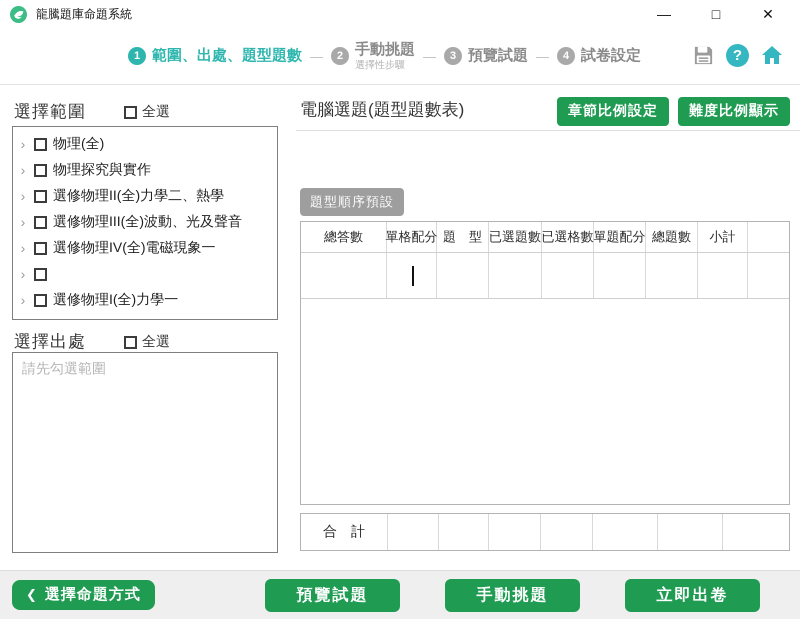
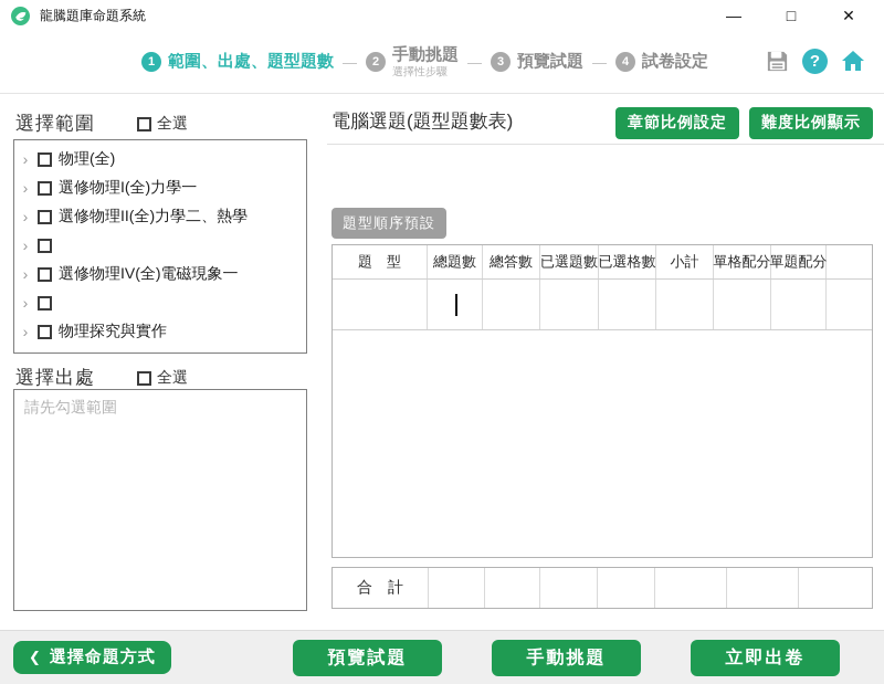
  龍騰題庫命題系統
  —
  □
  ✕
  1
  範圍、出處、題型題數
  —
  2
  手動挑題
  選擇性步驟
  —
  3
  預覽試題
  —
  4
  試卷設定
  ?
  選擇範圍
  全選
  ›
  物理(全)
  ›
- 物理探究與實作
+ 選修物理I(全)力學一
  ›
  選修物理II(全)力學二、熱學
  ›
- 選修物理III(全)波動、光及聲音
  ›
  選修物理IV(全)電磁現象一
  ›
  ›
- 選修物理I(全)力學一
+ 物理探究與實作
  選擇出處
  全選
  請先勾選範圍
  電腦選題(題型題數表)
  章節比例設定
  難度比例顯示
  題型順序預設
- 總答數
+ 題 型
- 單格配分
+ 總題數
- 題 型
+ 總答數
  已選題數
  已選格數
- 單題配分
+ 小計
- 總題數
+ 單格配分
- 小計
+ 單題配分
  合 計
  ❮
  選擇命題方式
  預覽試題
  手動挑題
  立即出卷
